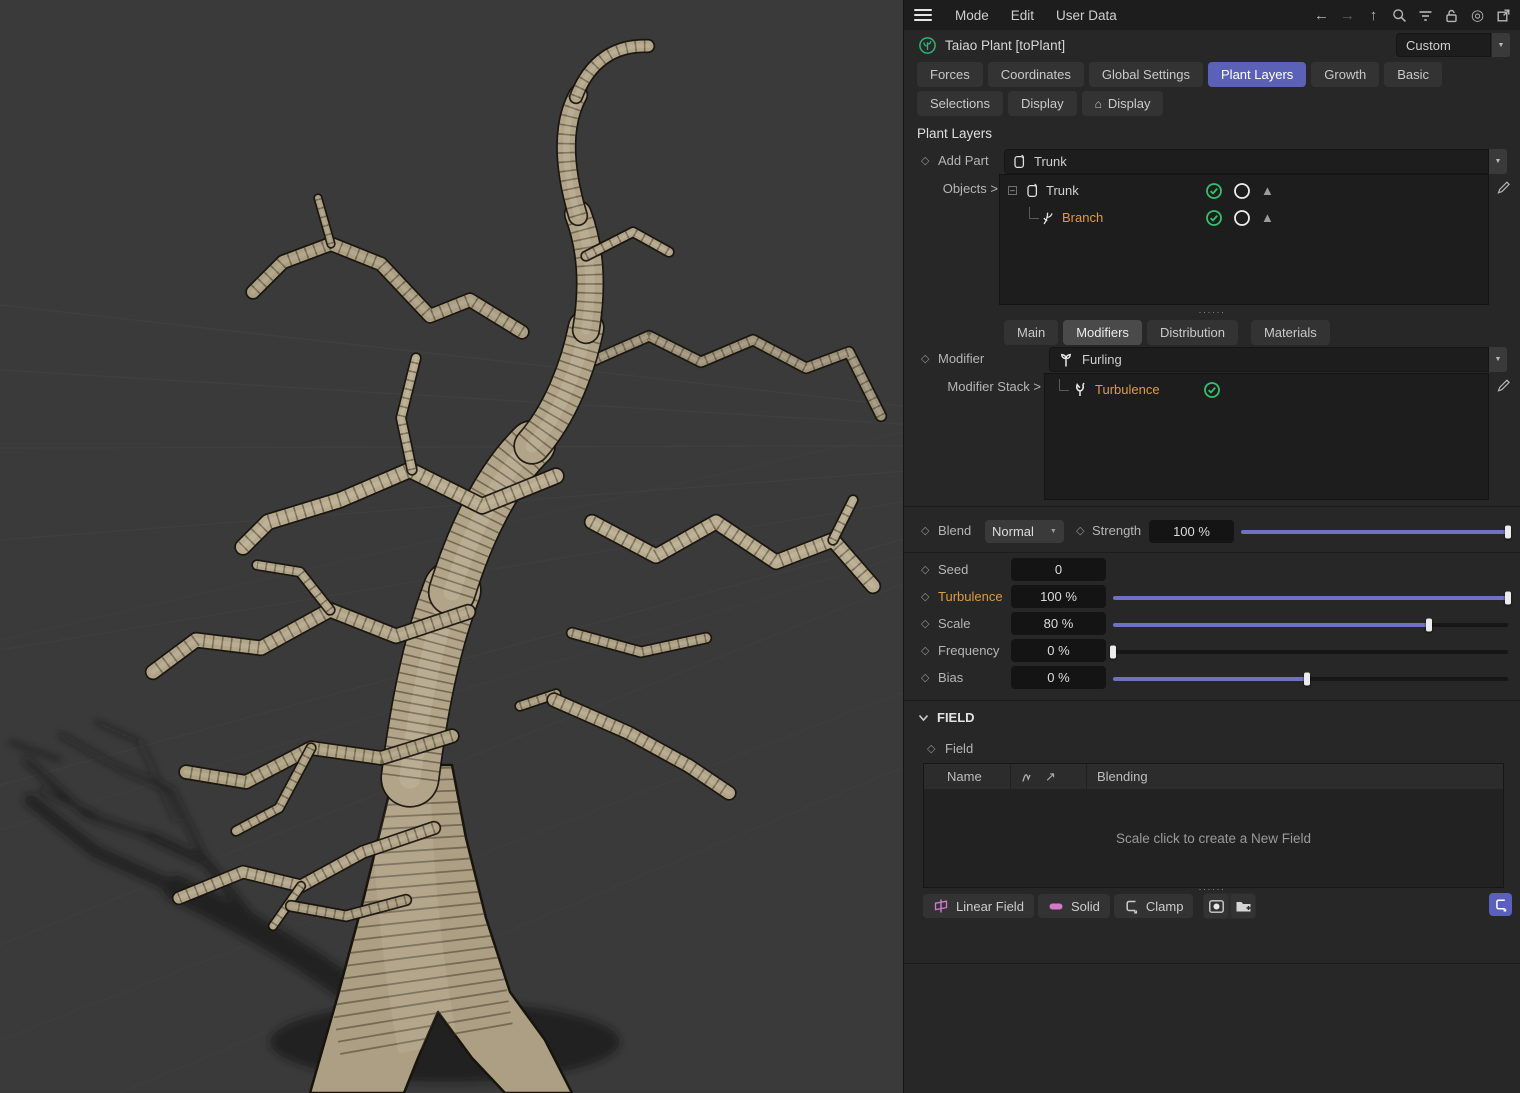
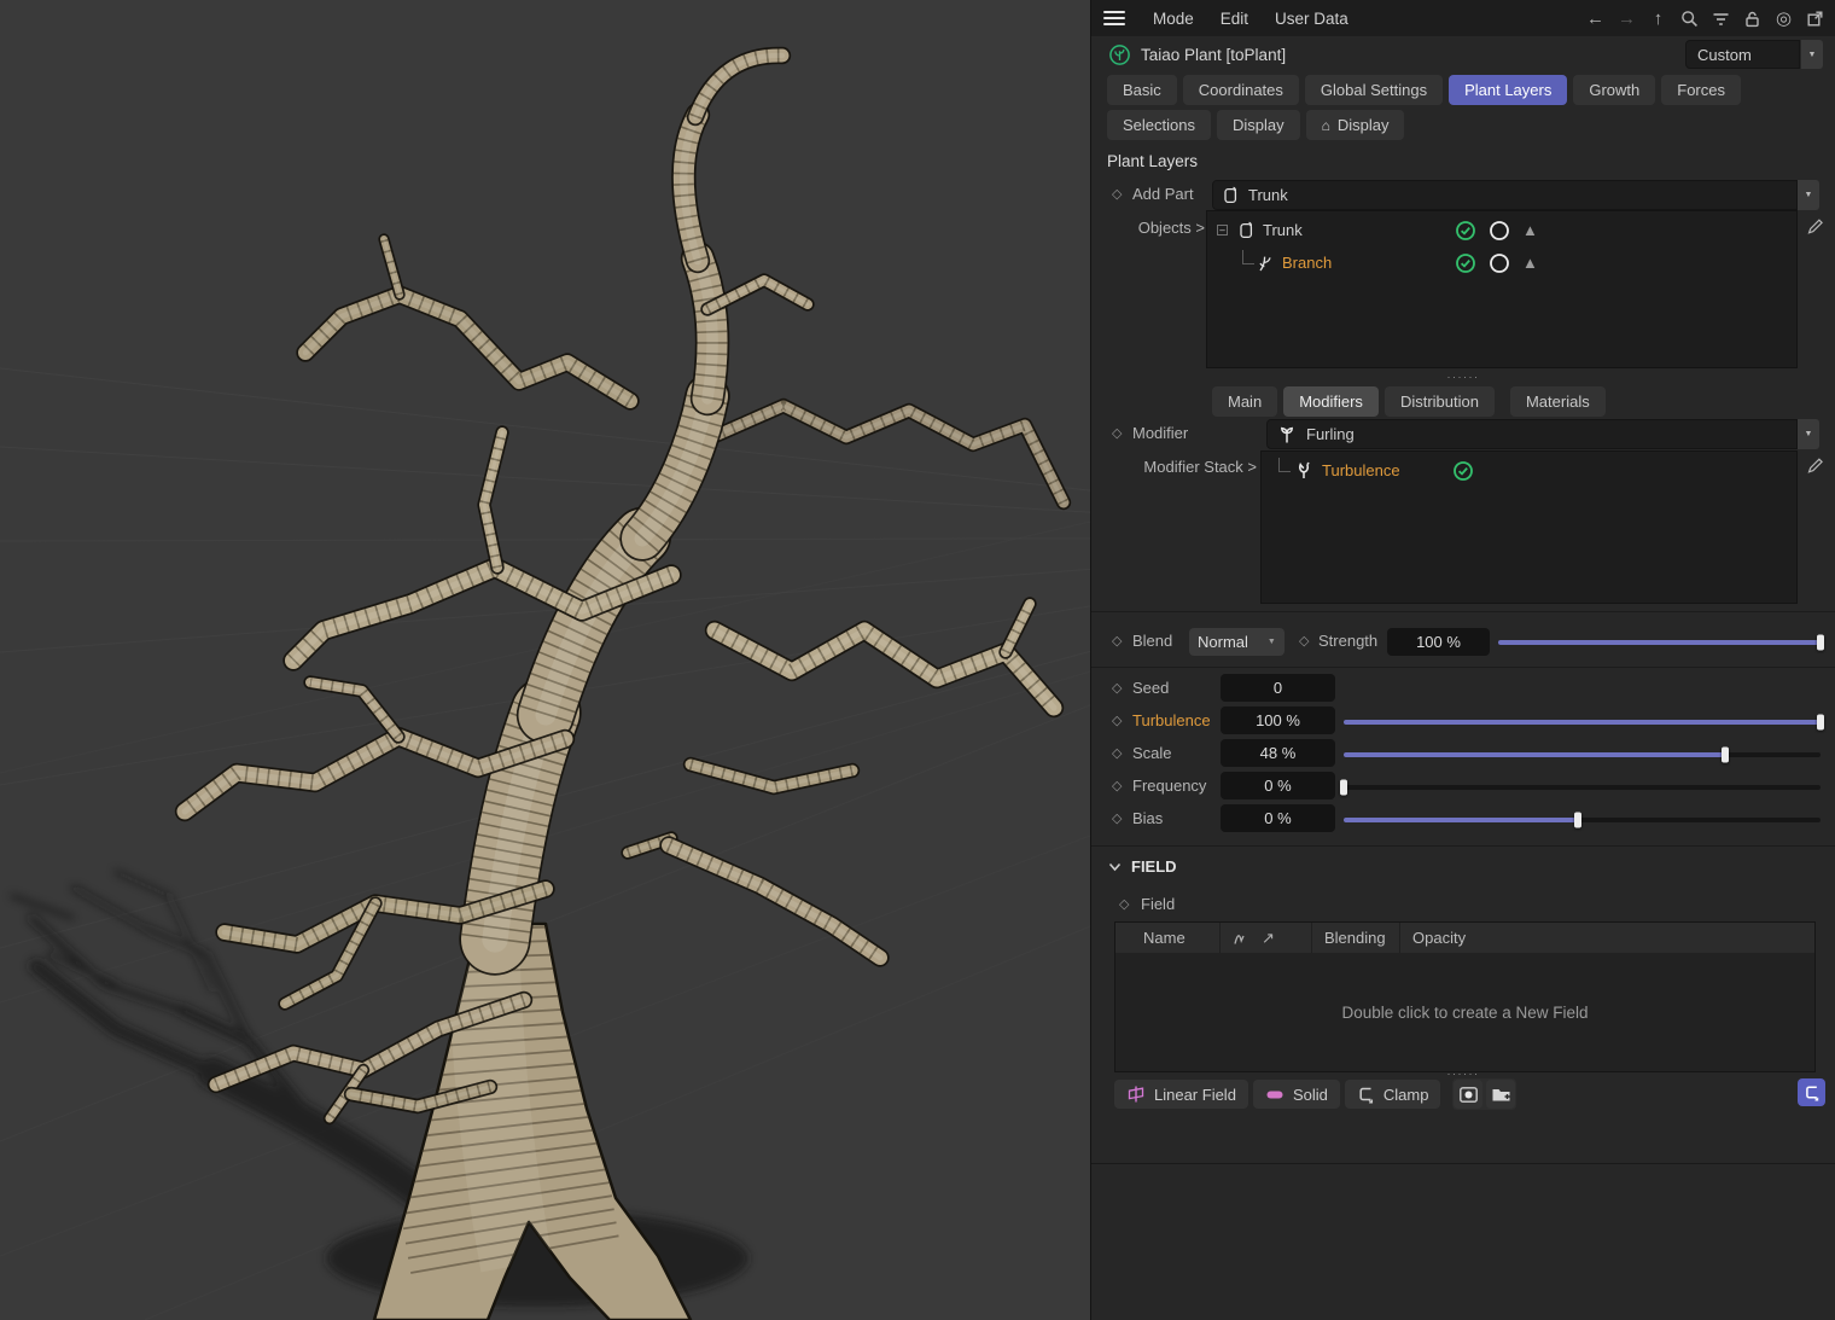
  Mode
  Edit
  User Data
  ←
  →
  ↑
  ◎
  Taiao Plant [toPlant]
  Custom
- Forces
+ Basic
  Coordinates
  Global Settings
  Plant Layers
  Growth
- Basic
+ Forces
  Selections
  Display
  ⌂
  Display
  Plant Layers
  ◇
  Add Part
  Trunk
  Objects >
  –
  Trunk
  ▲
  Branch
  ▲
  ······
  Main
  Modifiers
  Distribution
  Materials
  ◇
  Modifier
  Furling
  Modifier Stack >
  Turbulence
  ◇
  Blend
  Normal
  ◇
  Strength
  100 %
  ◇
  Seed
  0
  ◇
  Turbulence
  100 %
  ◇
  Scale
- 80 %
+ 48 %
  ◇
  Frequency
  0 %
  ◇
  Bias
  0 %
  FIELD
  ◇
  Field
  Name
  ↗
  Blending
+ Opacity
- Scale click to create a New Field
+ Double click to create a New Field
  ······
  Linear Field
  Solid
  Clamp
